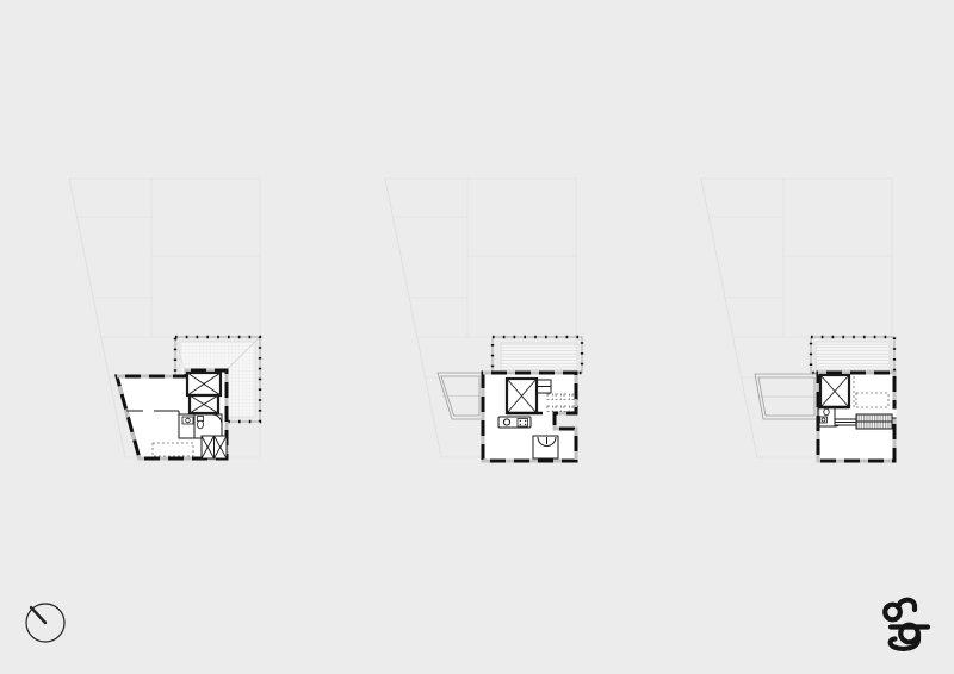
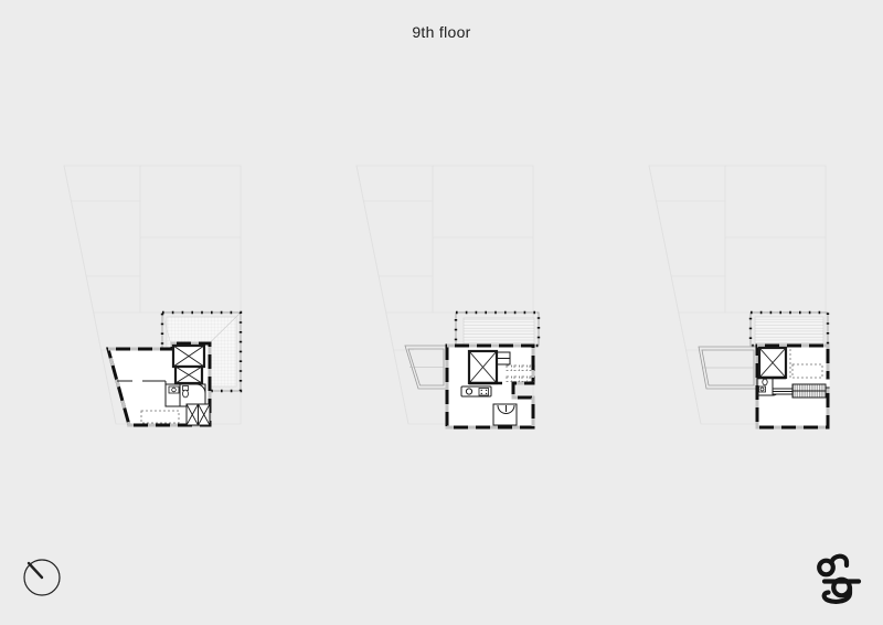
+ 9th floor
